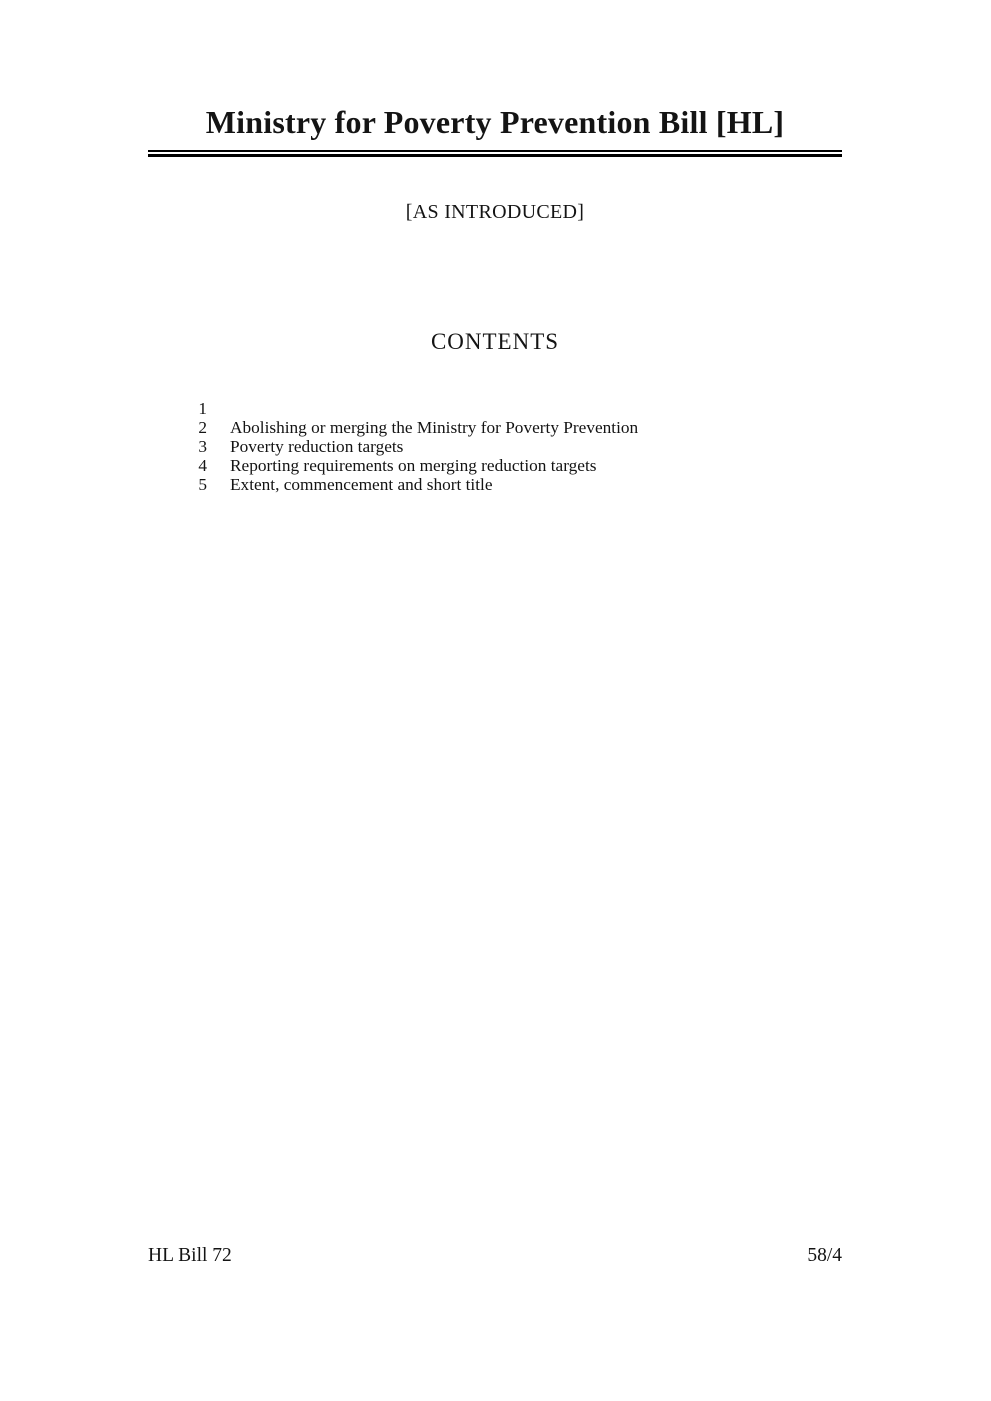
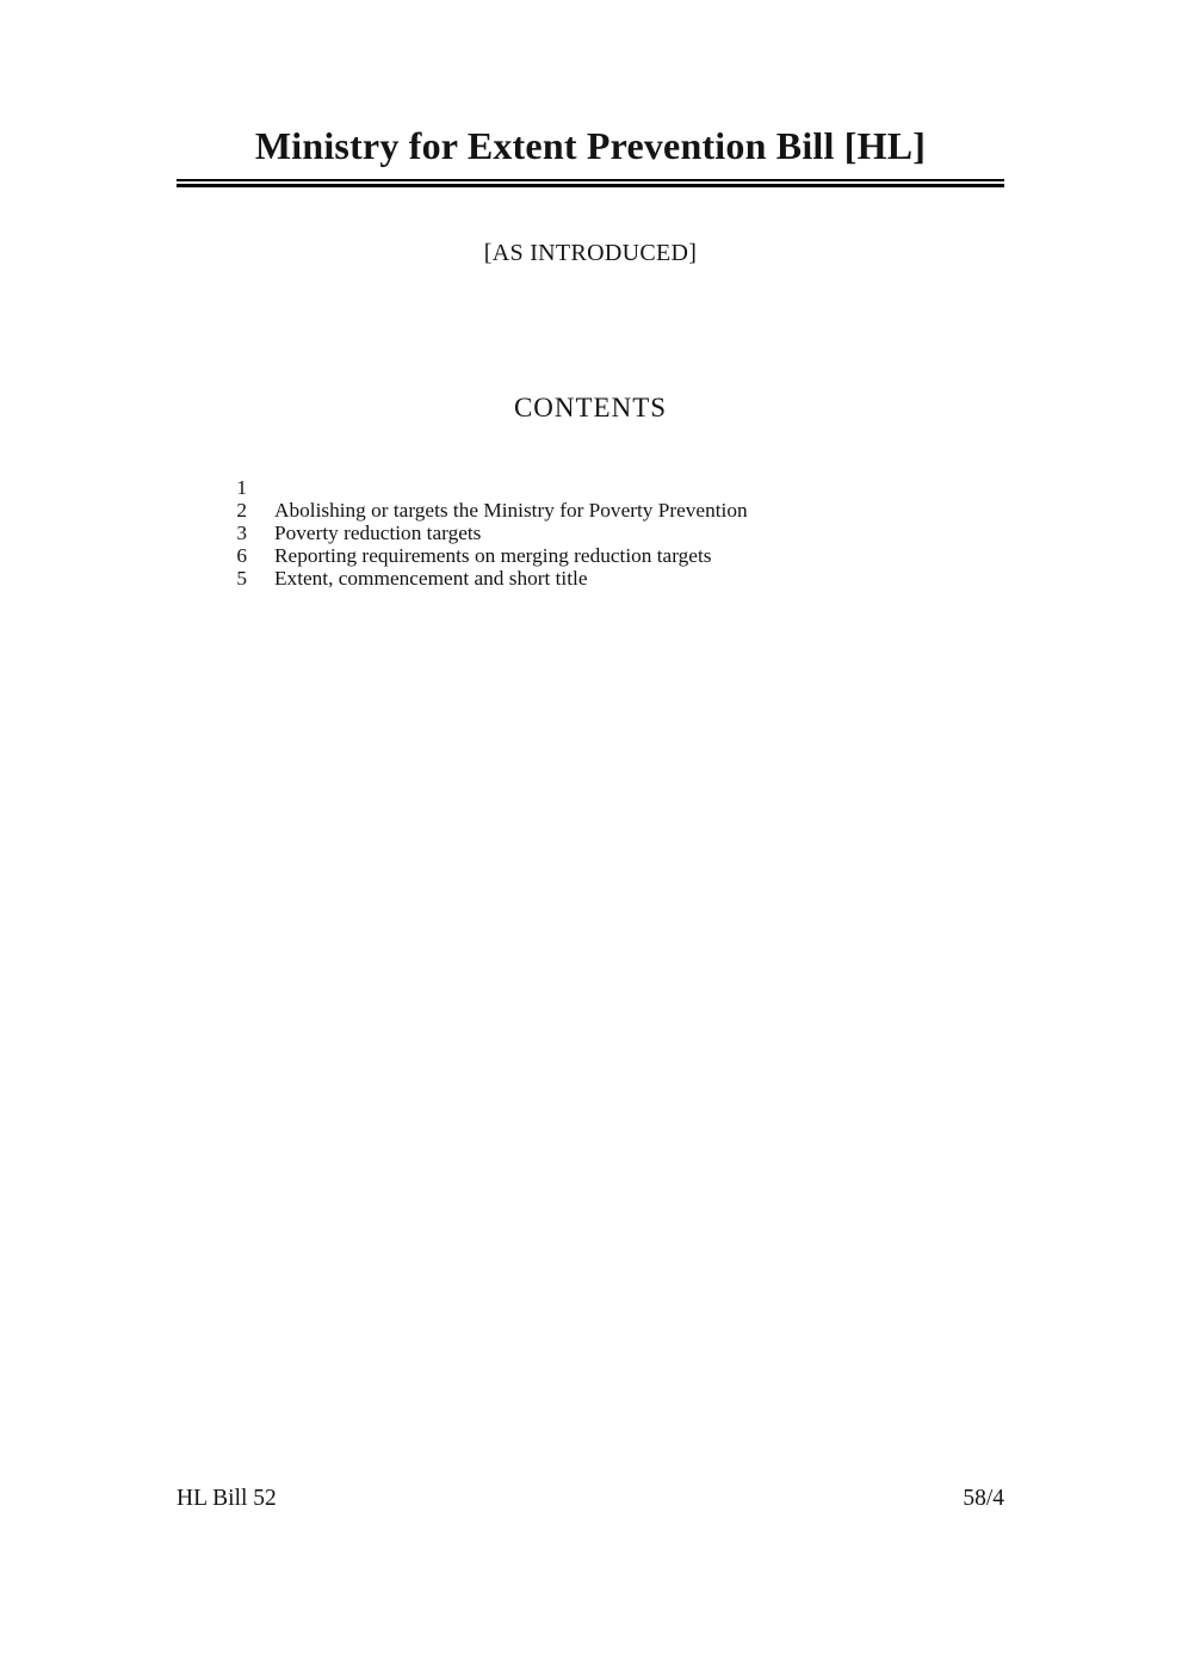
- Ministry for Poverty Prevention Bill [HL]
+ Ministry for Extent Prevention Bill [HL]
  [AS INTRODUCED]
  CONTENTS
  1
  2
- Abolishing or merging the Ministry for Poverty Prevention
+ Abolishing or targets the Ministry for Poverty Prevention
  3
  Poverty reduction targets
- 4
+ 6
  Reporting requirements on merging reduction targets
  5
  Extent, commencement and short title
- HL Bill 72
+ HL Bill 52
  58/4
